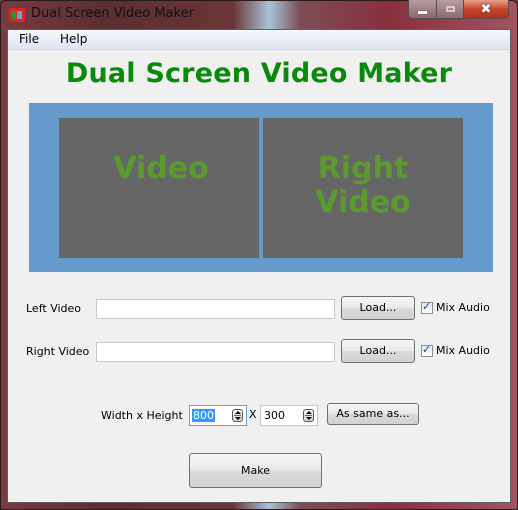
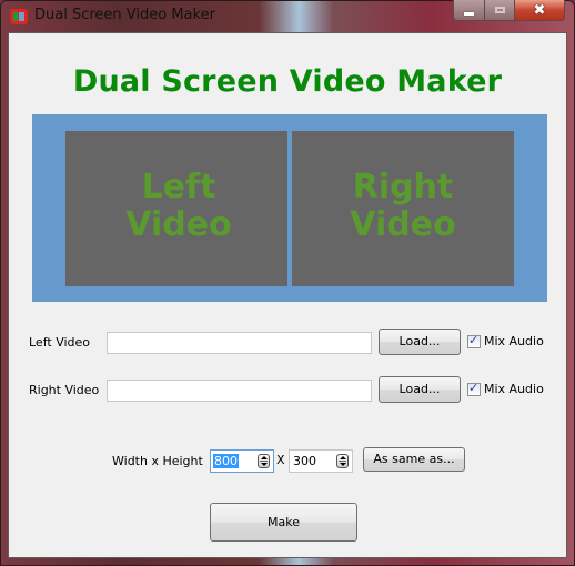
  Dual Screen Video Maker
  ✖
- File
- Help
  Dual Screen Video Maker
+ Left
  Video
  Right
  Video
  Left Video
  Load...
  ✓
  Mix Audio
  Right Video
  Load...
  ✓
  Mix Audio
  Width x Height
  800
  X
  300
  As same as...
  Make
